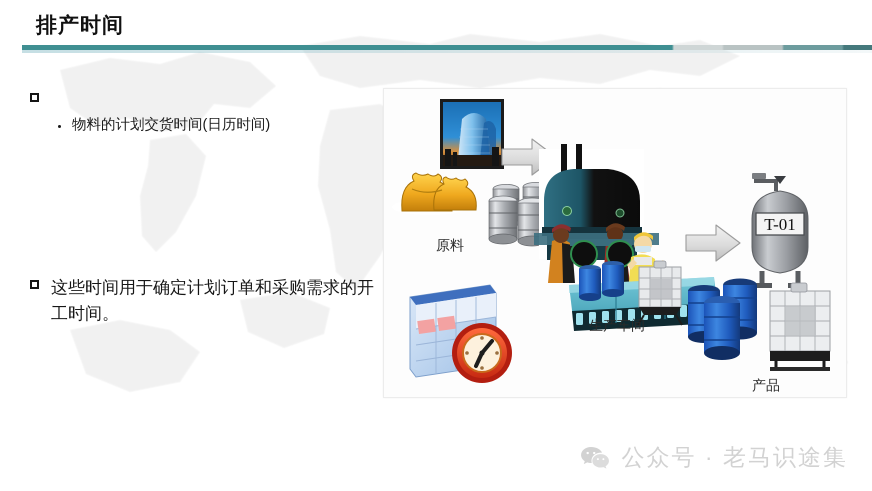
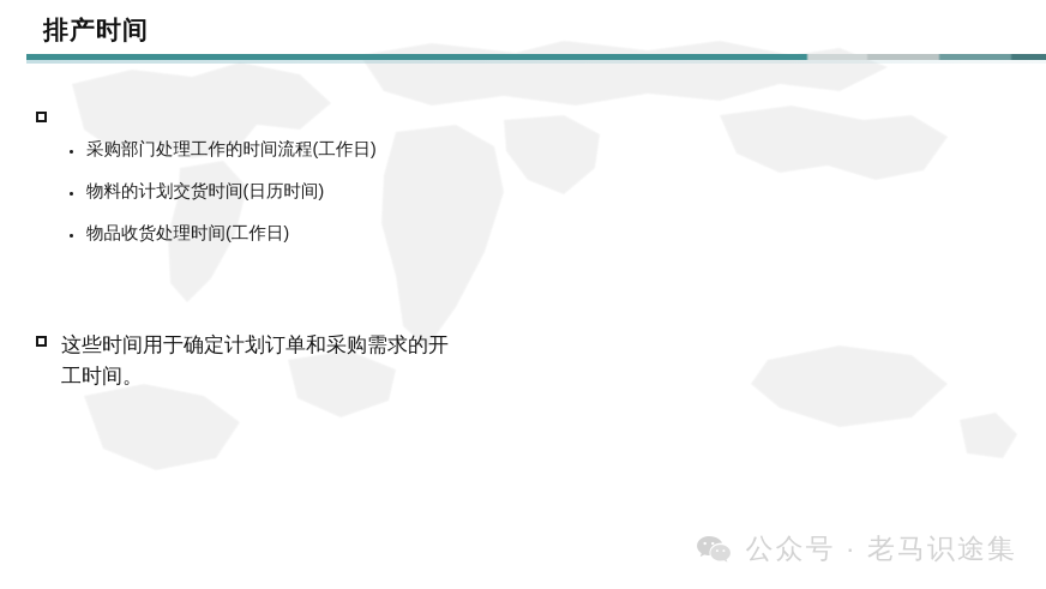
  排产时间
+ 采购部门处理工作的时间流程(工作日)
  物料的计划交货时间(日历时间)
+ 物品收货处理时间(工作日)
  这些时间用于确定计划订单和采购需求的开工时间。
- T-01
- 原料
- 生产车间
- 产品
  公众号 · 老马识途集
